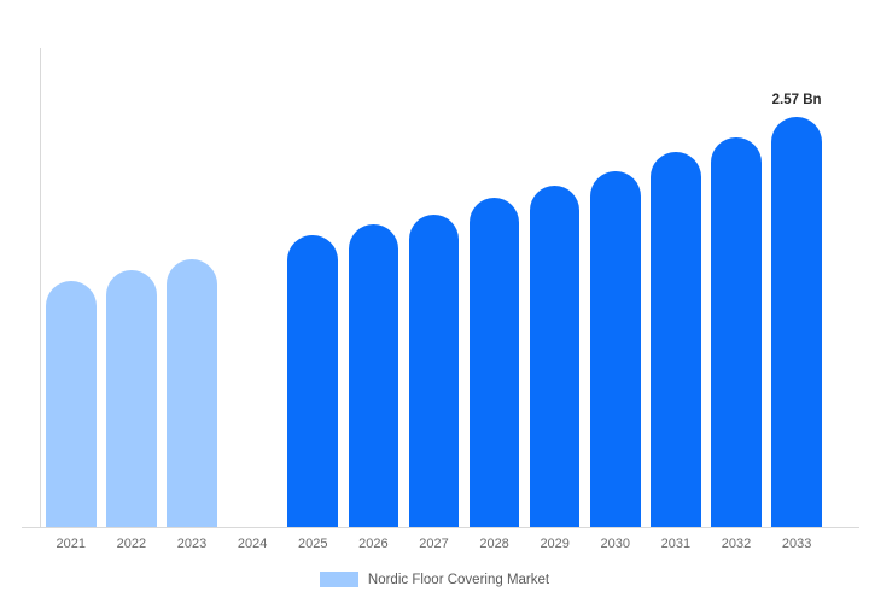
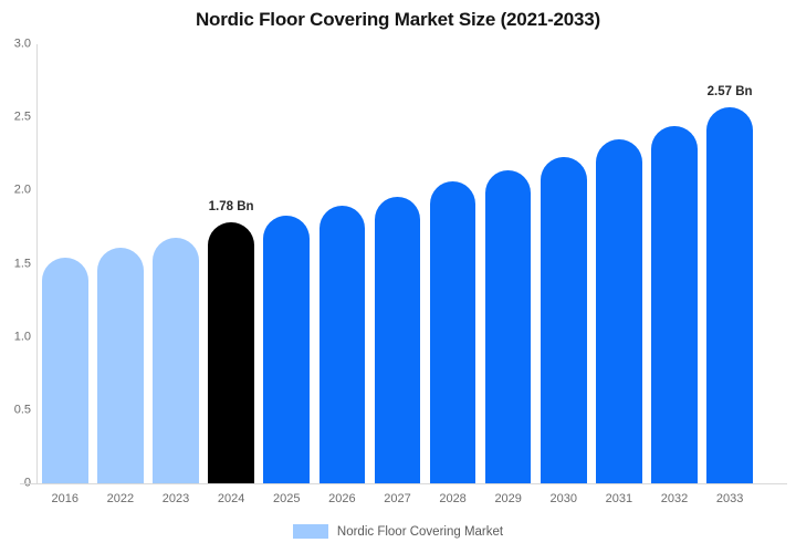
+ Nordic Floor Covering Market Size (2021-2033)
+ 0.5
+ 1.0
+ 1.5
+ 2.0
+ 2.5
+ 3.0
+ 1.78 Bn
  2.57 Bn
  Nordic Floor Covering Market
- 2021
+ 2016
  2022
  2023
  2024
  2025
  2026
  2027
  2028
  2029
  2030
  2031
  2032
  2033
